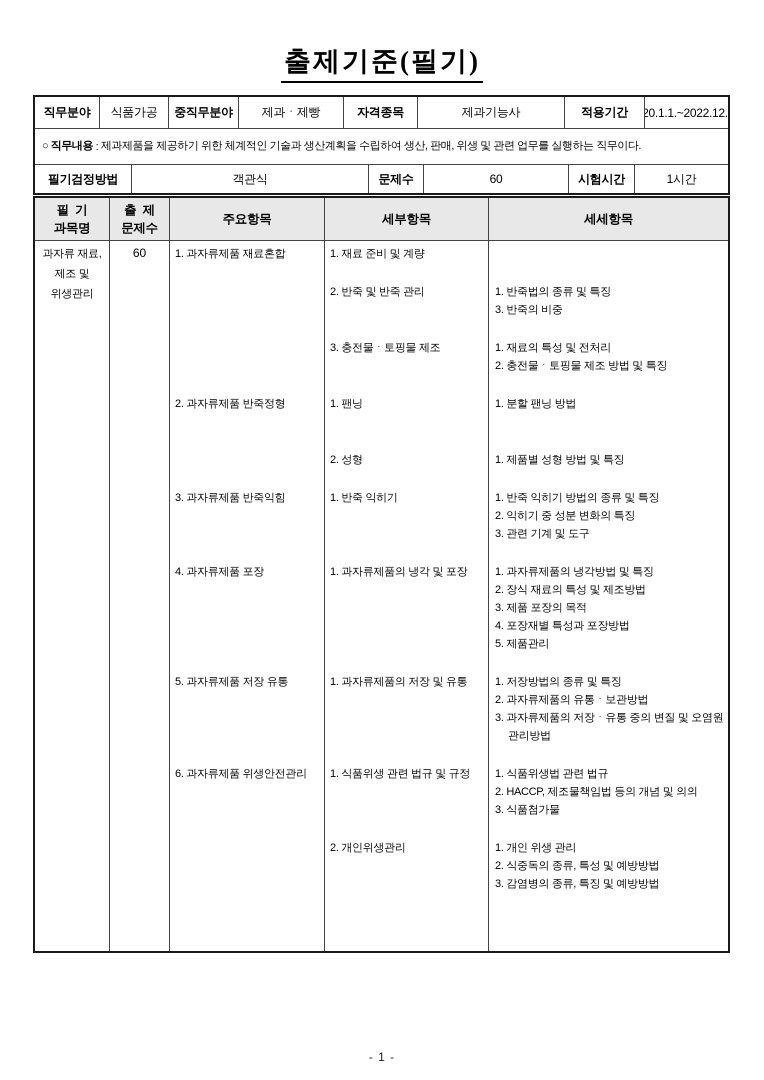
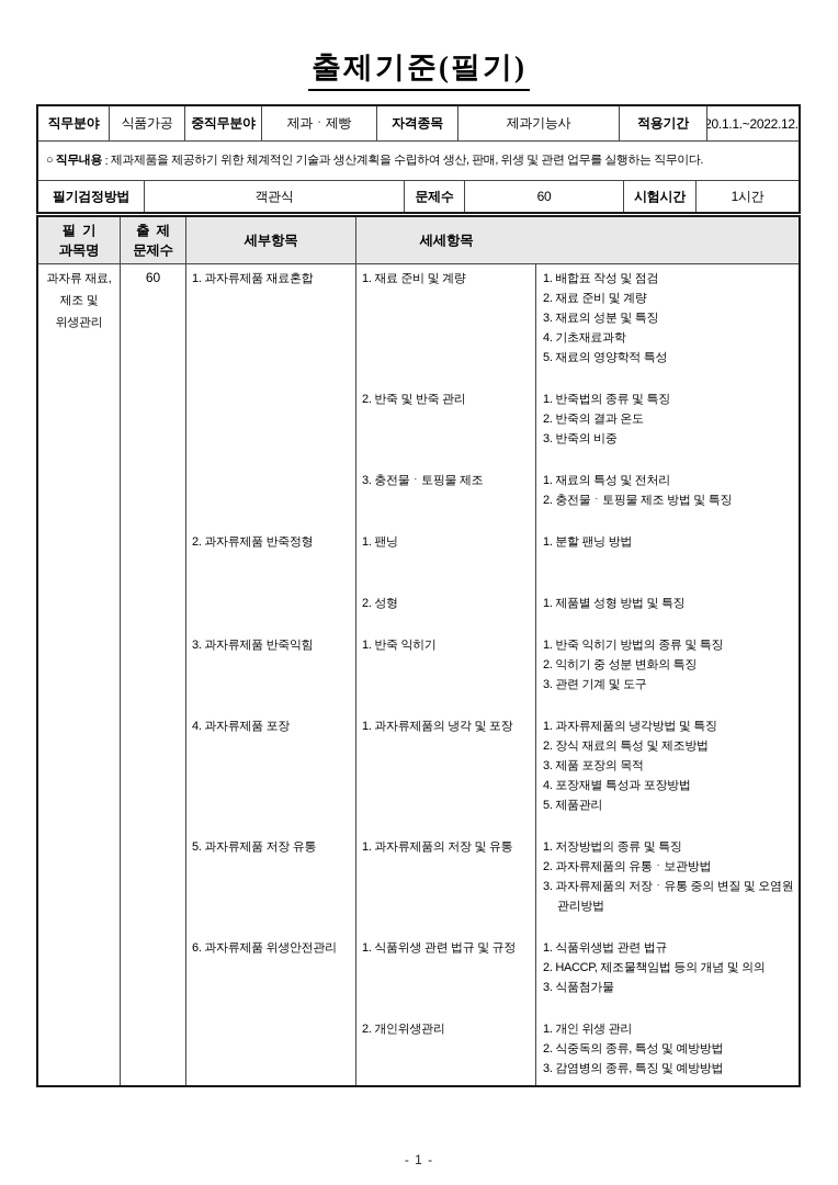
  출제기준(필기)
  직무분야
  식품가공
  중직무분야
  제과ㆍ제빵
  자격종목
  제과기능사
  적용기간
  20.1.1.~2022.12.
  ○ 직무내용
  :
  제과제품을 제공하기 위한 체계적인 기술과 생산계획을 수립하여 생산, 판매, 위생 및 관련 업무를 실행하는 직무이다.
  필기검정방법
  객관식
  문제수
  60
  시험시간
  1시간
  필 기
  과목명
  출 제
  문제수
- 주요항목
  세부항목
  세세항목
  과자류 재료,
  제조 및
  위생관리
  60
  1. 과자류제품 재료혼합
  1. 재료 준비 및 계량
+ 1. 배합표 작성 및 점검
+ 2. 재료 준비 및 계량
+ 3. 재료의 성분 및 특징
+ 4. 기초재료과학
+ 5. 재료의 영양학적 특성
  2. 반죽 및 반죽 관리
  1. 반죽법의 종류 및 특징
+ 2. 반죽의 결과 온도
  3. 반죽의 비중
  3. 충전물ㆍ토핑물 제조
  1. 재료의 특성 및 전처리
  2. 충전물ㆍ토핑물 제조 방법 및 특징
  2. 과자류제품 반죽정형
  1. 팬닝
  1. 분할 팬닝 방법
  2. 성형
  1. 제품별 성형 방법 및 특징
  3. 과자류제품 반죽익힘
  1. 반죽 익히기
  1. 반죽 익히기 방법의 종류 및 특징
  2. 익히기 중 성분 변화의 특징
  3. 관련 기계 및 도구
  4. 과자류제품 포장
  1. 과자류제품의 냉각 및 포장
  1. 과자류제품의 냉각방법 및 특징
  2. 장식 재료의 특성 및 제조방법
  3. 제품 포장의 목적
  4. 포장재별 특성과 포장방법
  5. 제품관리
  5. 과자류제품 저장 유통
  1. 과자류제품의 저장 및 유통
  1. 저장방법의 종류 및 특징
  2. 과자류제품의 유통ㆍ보관방법
  3. 과자류제품의 저장ㆍ유통 중의 변질 및 오염원 관리방법
  6. 과자류제품 위생안전관리
  1. 식품위생 관련 법규 및 규정
  1. 식품위생법 관련 법규
  2. HACCP, 제조물책임법 등의 개념 및 의의
  3. 식품첨가물
  2. 개인위생관리
  1. 개인 위생 관리
  2. 식중독의 종류, 특성 및 예방방법
  3. 감염병의 종류, 특징 및 예방방법
  - 1 -
